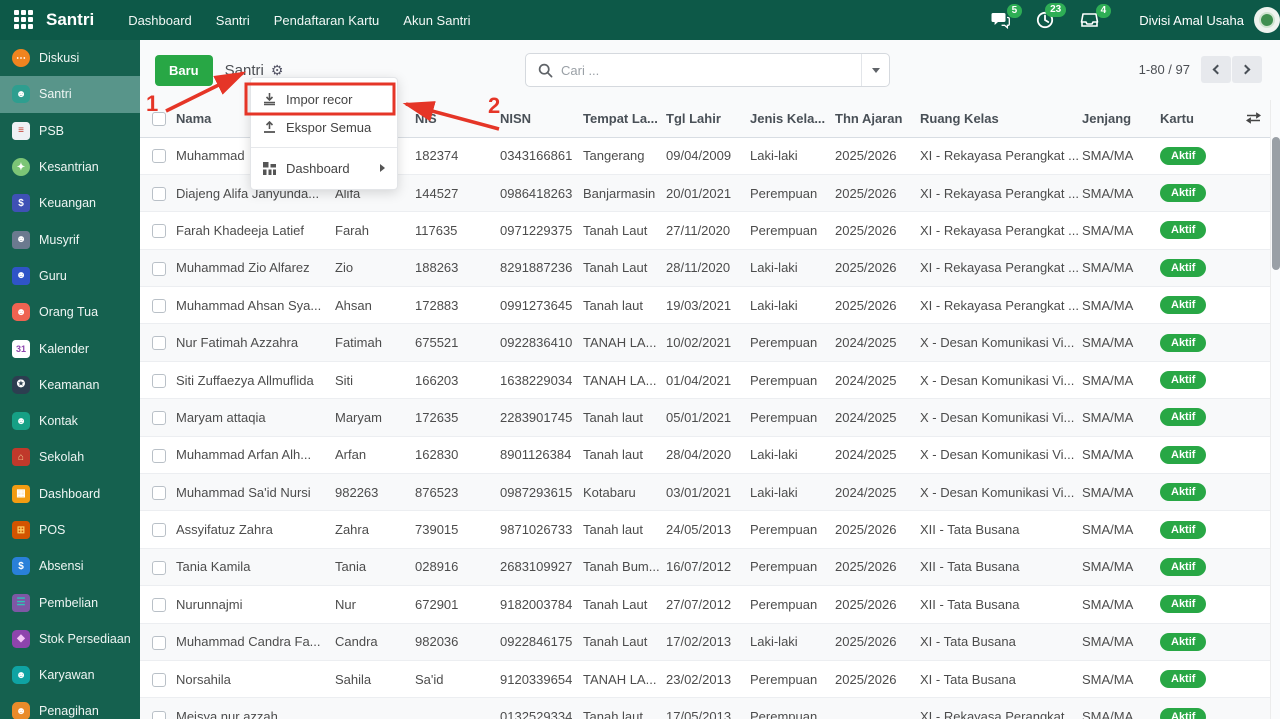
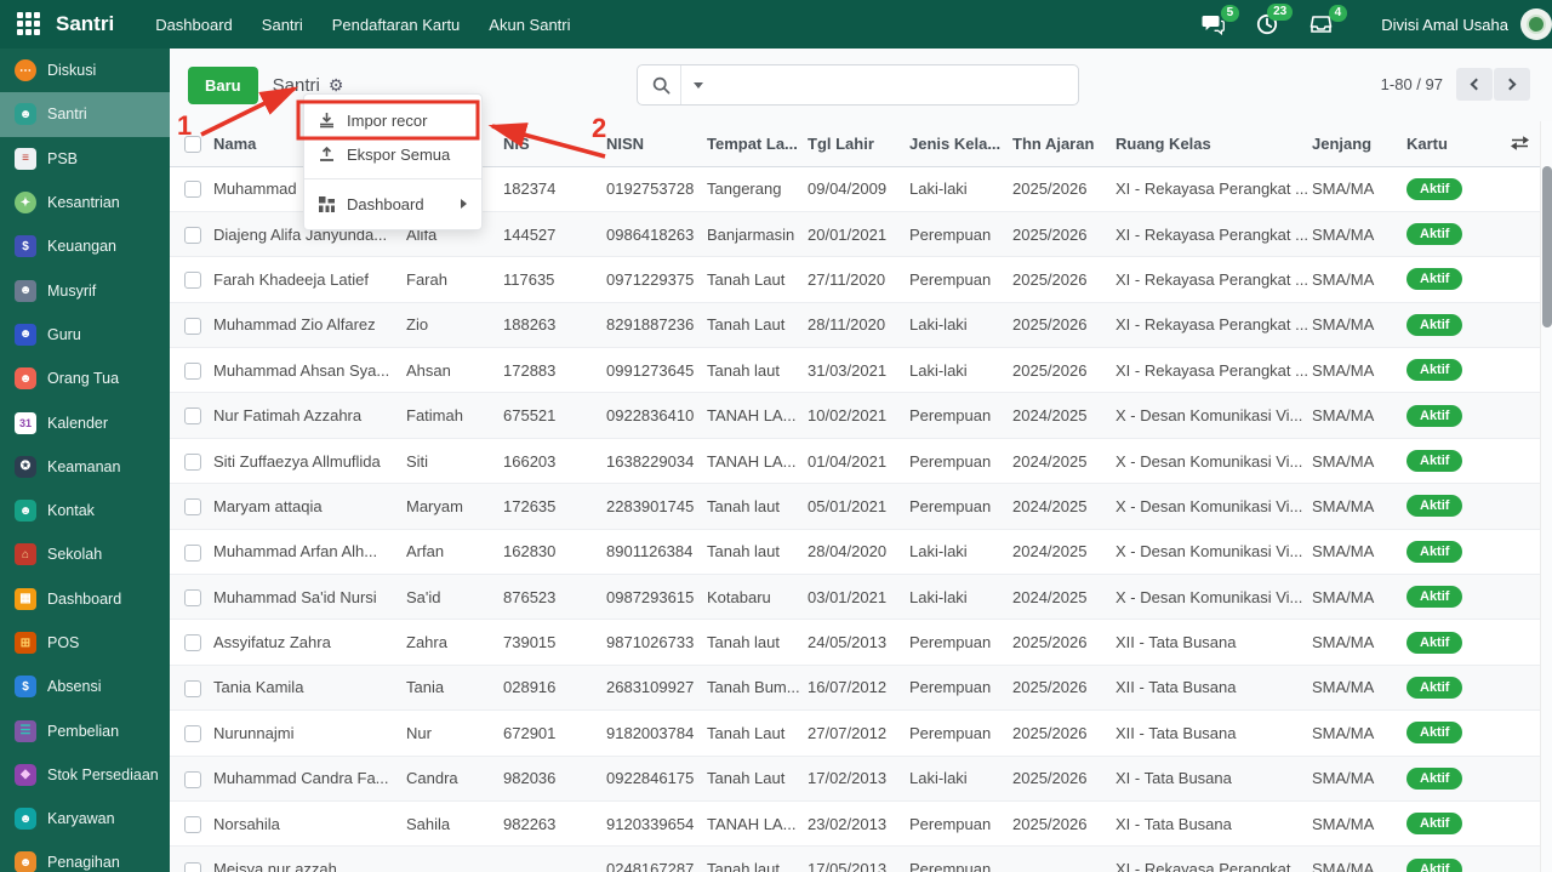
  Santri
  Dashboard
  Santri
  Pendaftaran Kartu
  Akun Santri
  5
  23
  4
  Divisi Amal Usaha
  ⋯
  Diskusi
  ☻
  Santri
  ≡
  PSB
  ✦
  Kesantrian
  $
  Keuangan
  ☻
  Musyrif
  ☻
  Guru
  ☻
  Orang Tua
  31
  Kalender
  ✪
  Keamanan
  ☻
  Kontak
  ⌂
  Sekolah
  ▦
  Dashboard
  ⊞
  POS
  $
  Absensi
  ☰
  Pembelian
  ◆
  Stok Persediaan
  ☻
  Karyawan
  ☻
  Penagihan
  Baru
  Santri
  ⚙
- Cari ...
  1-80 / 97
  	Nama		NIS	NISN	Tempat La...	Tgl Lahir	Jenis Kela...	Thn Ajaran	Ruang Kelas	Jenjang	Kartu
- 	Muhammad		182374	0343166861	Tangerang	09/04/2009	Laki-laki	2025/2026	XI - Rekayasa Perangkat ...	SMA/MA	Aktif
+ 	Muhammad		182374	0192753728	Tangerang	09/04/2009	Laki-laki	2025/2026	XI - Rekayasa Perangkat ...	SMA/MA	Aktif
  	Diajeng Alifa Janyunda...	Alifa	144527	0986418263	Banjarmasin	20/01/2021	Perempuan	2025/2026	XI - Rekayasa Perangkat ...	SMA/MA	Aktif
  	Farah Khadeeja Latief	Farah	117635	0971229375	Tanah Laut	27/11/2020	Perempuan	2025/2026	XI - Rekayasa Perangkat ...	SMA/MA	Aktif
  	Muhammad Zio Alfarez	Zio	188263	8291887236	Tanah Laut	28/11/2020	Laki-laki	2025/2026	XI - Rekayasa Perangkat ...	SMA/MA	Aktif
- 	Muhammad Ahsan Sya...	Ahsan	172883	0991273645	Tanah laut	19/03/2021	Laki-laki	2025/2026	XI - Rekayasa Perangkat ...	SMA/MA	Aktif
+ 	Muhammad Ahsan Sya...	Ahsan	172883	0991273645	Tanah laut	31/03/2021	Laki-laki	2025/2026	XI - Rekayasa Perangkat ...	SMA/MA	Aktif
  	Nur Fatimah Azzahra	Fatimah	675521	0922836410	TANAH LA...	10/02/2021	Perempuan	2024/2025	X - Desan Komunikasi Vi...	SMA/MA	Aktif
  	Siti Zuffaezya Allmuflida	Siti	166203	1638229034	TANAH LA...	01/04/2021	Perempuan	2024/2025	X - Desan Komunikasi Vi...	SMA/MA	Aktif
  	Maryam attaqia	Maryam	172635	2283901745	Tanah laut	05/01/2021	Perempuan	2024/2025	X - Desan Komunikasi Vi...	SMA/MA	Aktif
  	Muhammad Arfan Alh...	Arfan	162830	8901126384	Tanah laut	28/04/2020	Laki-laki	2024/2025	X - Desan Komunikasi Vi...	SMA/MA	Aktif
- 	Muhammad Sa'id Nursi	982263	876523	0987293615	Kotabaru	03/01/2021	Laki-laki	2024/2025	X - Desan Komunikasi Vi...	SMA/MA	Aktif
+ 	Muhammad Sa'id Nursi	Sa'id	876523	0987293615	Kotabaru	03/01/2021	Laki-laki	2024/2025	X - Desan Komunikasi Vi...	SMA/MA	Aktif
  	Assyifatuz Zahra	Zahra	739015	9871026733	Tanah laut	24/05/2013	Perempuan	2025/2026	XII - Tata Busana	SMA/MA	Aktif
  	Tania Kamila	Tania	028916	2683109927	Tanah Bum...	16/07/2012	Perempuan	2025/2026	XII - Tata Busana	SMA/MA	Aktif
  	Nurunnajmi	Nur	672901	9182003784	Tanah Laut	27/07/2012	Perempuan	2025/2026	XII - Tata Busana	SMA/MA	Aktif
  	Muhammad Candra Fa...	Candra	982036	0922846175	Tanah Laut	17/02/2013	Laki-laki	2025/2026	XI - Tata Busana	SMA/MA	Aktif
- 	Norsahila	Sahila	Sa'id	9120339654	TANAH LA...	23/02/2013	Perempuan	2025/2026	XI - Tata Busana	SMA/MA	Aktif
+ 	Norsahila	Sahila	982263	9120339654	TANAH LA...	23/02/2013	Perempuan	2025/2026	XI - Tata Busana	SMA/MA	Aktif
- 	Meisya nur azzah			0132529334	Tanah laut	17/05/2013	Perempuan		XI - Rekayasa Perangkat ...	SMA/MA	Aktif
+ 	Meisya nur azzah			0248167287	Tanah laut	17/05/2013	Perempuan		XI - Rekayasa Perangkat ...	SMA/MA	Aktif
  Impor recor
  Ekspor Semua
  Dashboard
  1
  2
